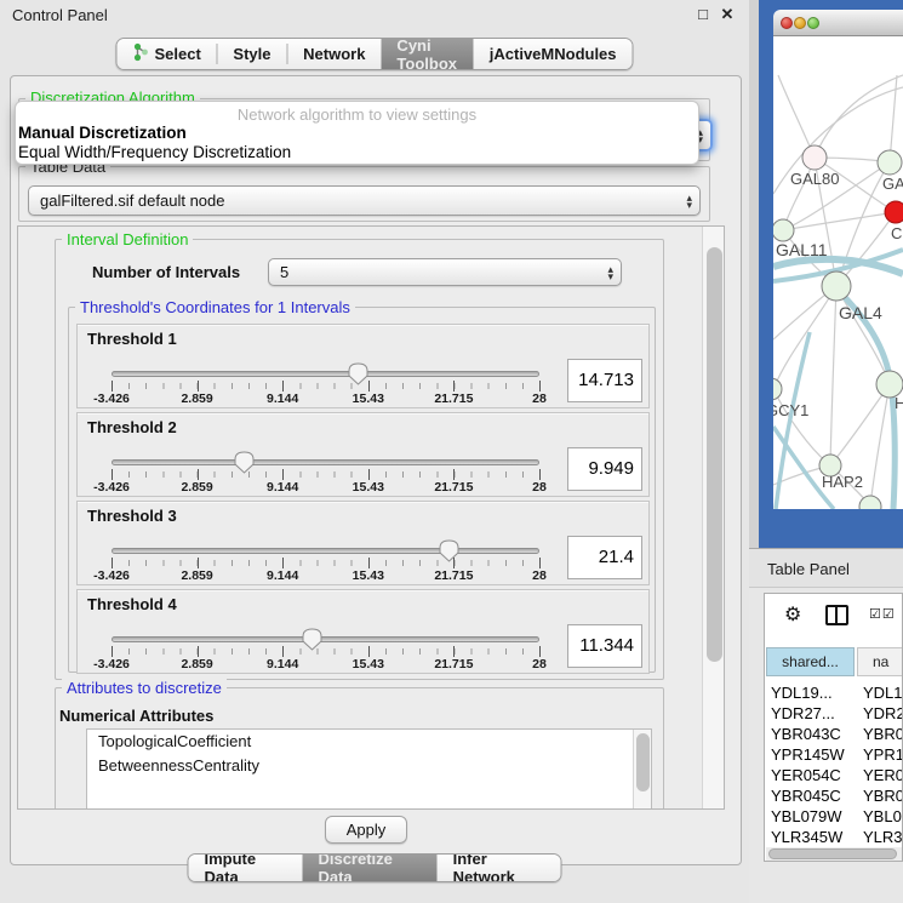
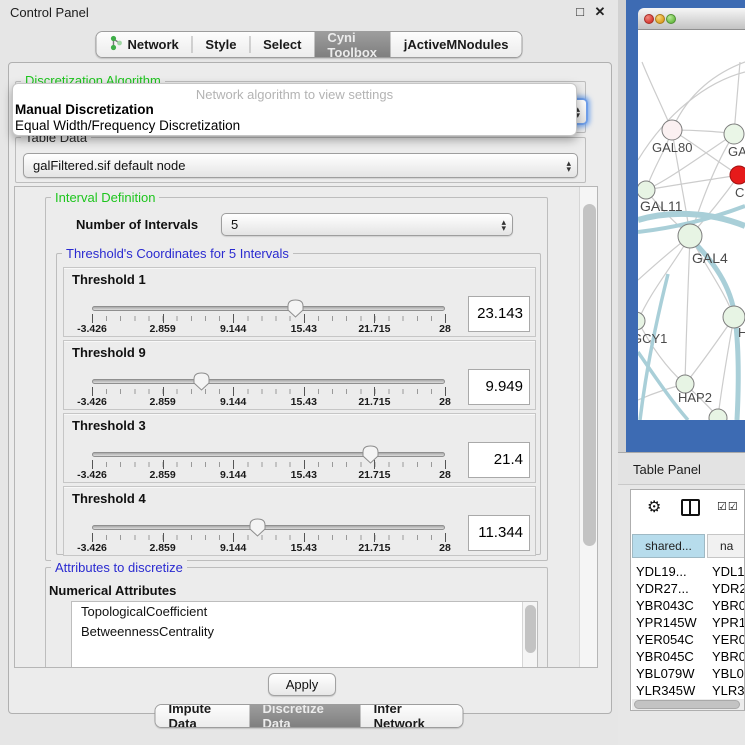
  Control Panel
  □
  ✕
- Select
+ Network
  Style
- Network
+ Select
  Cyni Toolbox
  jActiveMNodules
  Discretization Algorithm
  ▴
  ▾
  Table Data
  galFiltered.sif default node
  ▴
  ▾
  Network algorithm to view settings
  Manual Discretization
  Equal Width/Frequency Discretization
  Interval Definition
  Number of Intervals
  5
  ▴
  ▾
- Threshold's Coordinates for 1 Intervals
+ Threshold's Coordinates for 5 Intervals
  Threshold 1
  -3.426
  2.859
  9.144
  15.43
  21.715
  28
- 14.713
+ 23.143
- Threshold 2
+ Threshold 9
  -3.426
  2.859
  9.144
  15.43
  21.715
  28
  9.949
  Threshold 3
  -3.426
  2.859
  9.144
  15.43
  21.715
  28
  21.4
  Threshold 4
  -3.426
  2.859
  9.144
  15.43
  21.715
  28
  11.344
  Attributes to discretize
  Numerical Attributes
  TopologicalCoefficient
  BetweennessCentrality
  Apply
  Impute Data
  Discretize Data
  Infer Network
  GAL80
  GA
  C
  GAL11
  GAL4
  GCY1
  H
  HAP2
  Table Panel
  ⚙
  ☑☑
  shared...
  na
  YDL19...
  YDL1
  YDR27...
  YDR2
  YBR043C
  YBR0
  YPR145W
  YPR1
  YER054C
  YER0
  YBR045C
  YBR0
  YBL079W
  YBL0
  YLR345W
  YLR3
